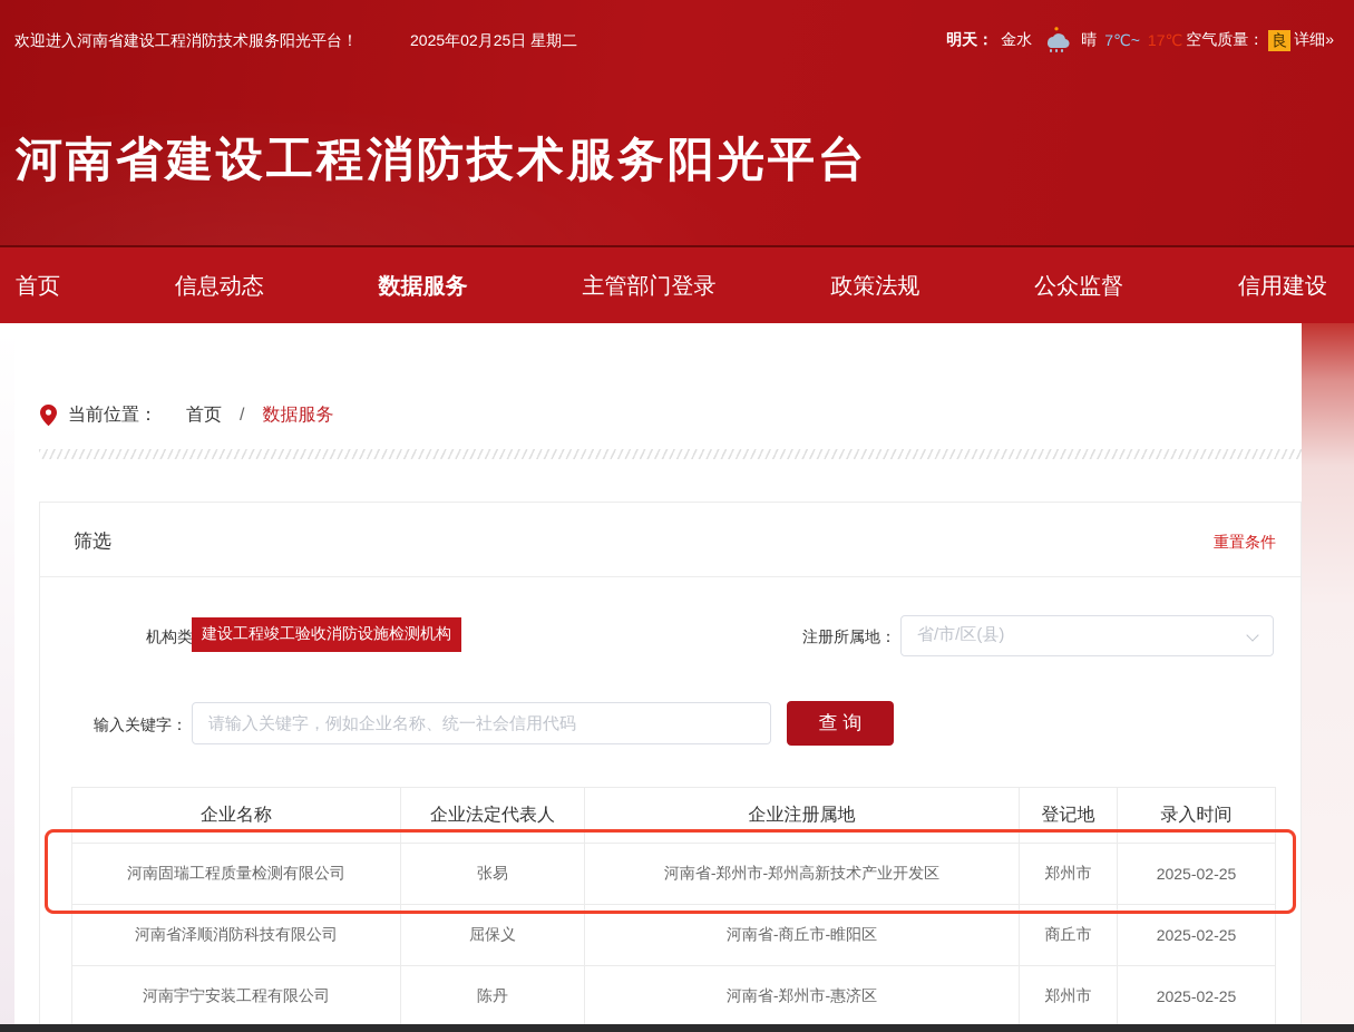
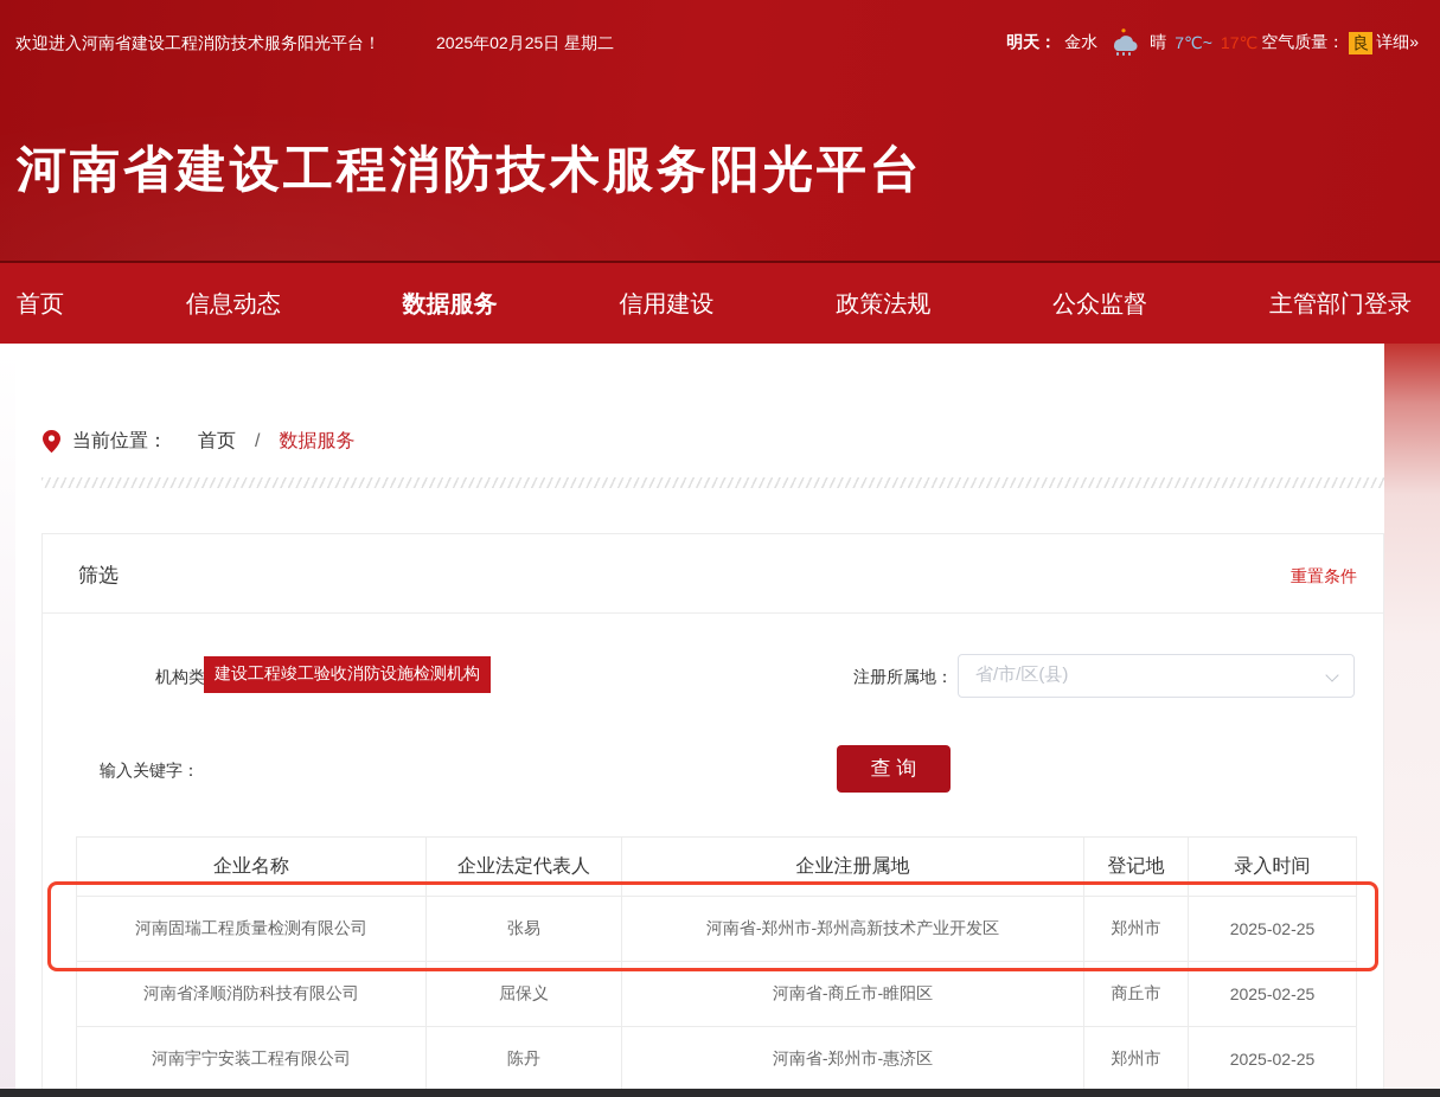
  河南省建设工程消防技术服务阳光平台
  首页
  信息动态
  数据服务
- 主管部门登录
+ 信用建设
  政策法规
  公众监督
- 信用建设
+ 主管部门登录
  当前位置：
  首页
  /
  数据服务
  筛选
  重置条件
  建设工程竣工验收消防设施检测机构
  注册所属地：
  省/市/区(县)
  输入关键字：
- 请输入关键字，例如企业名称、统一社会信用代码
  查 询
  企业名称	企业法定代表人	企业注册属地	登记地	录入时间
  河南固瑞工程质量检测有限公司	张易	河南省-郑州市-郑州高新技术产业开发区	郑州市	2025-02-25
  河南省泽顺消防科技有限公司	屈保义	河南省-商丘市-睢阳区	商丘市	2025-02-25
  河南宇宁安装工程有限公司	陈丹	河南省-郑州市-惠济区	郑州市	2025-02-25
